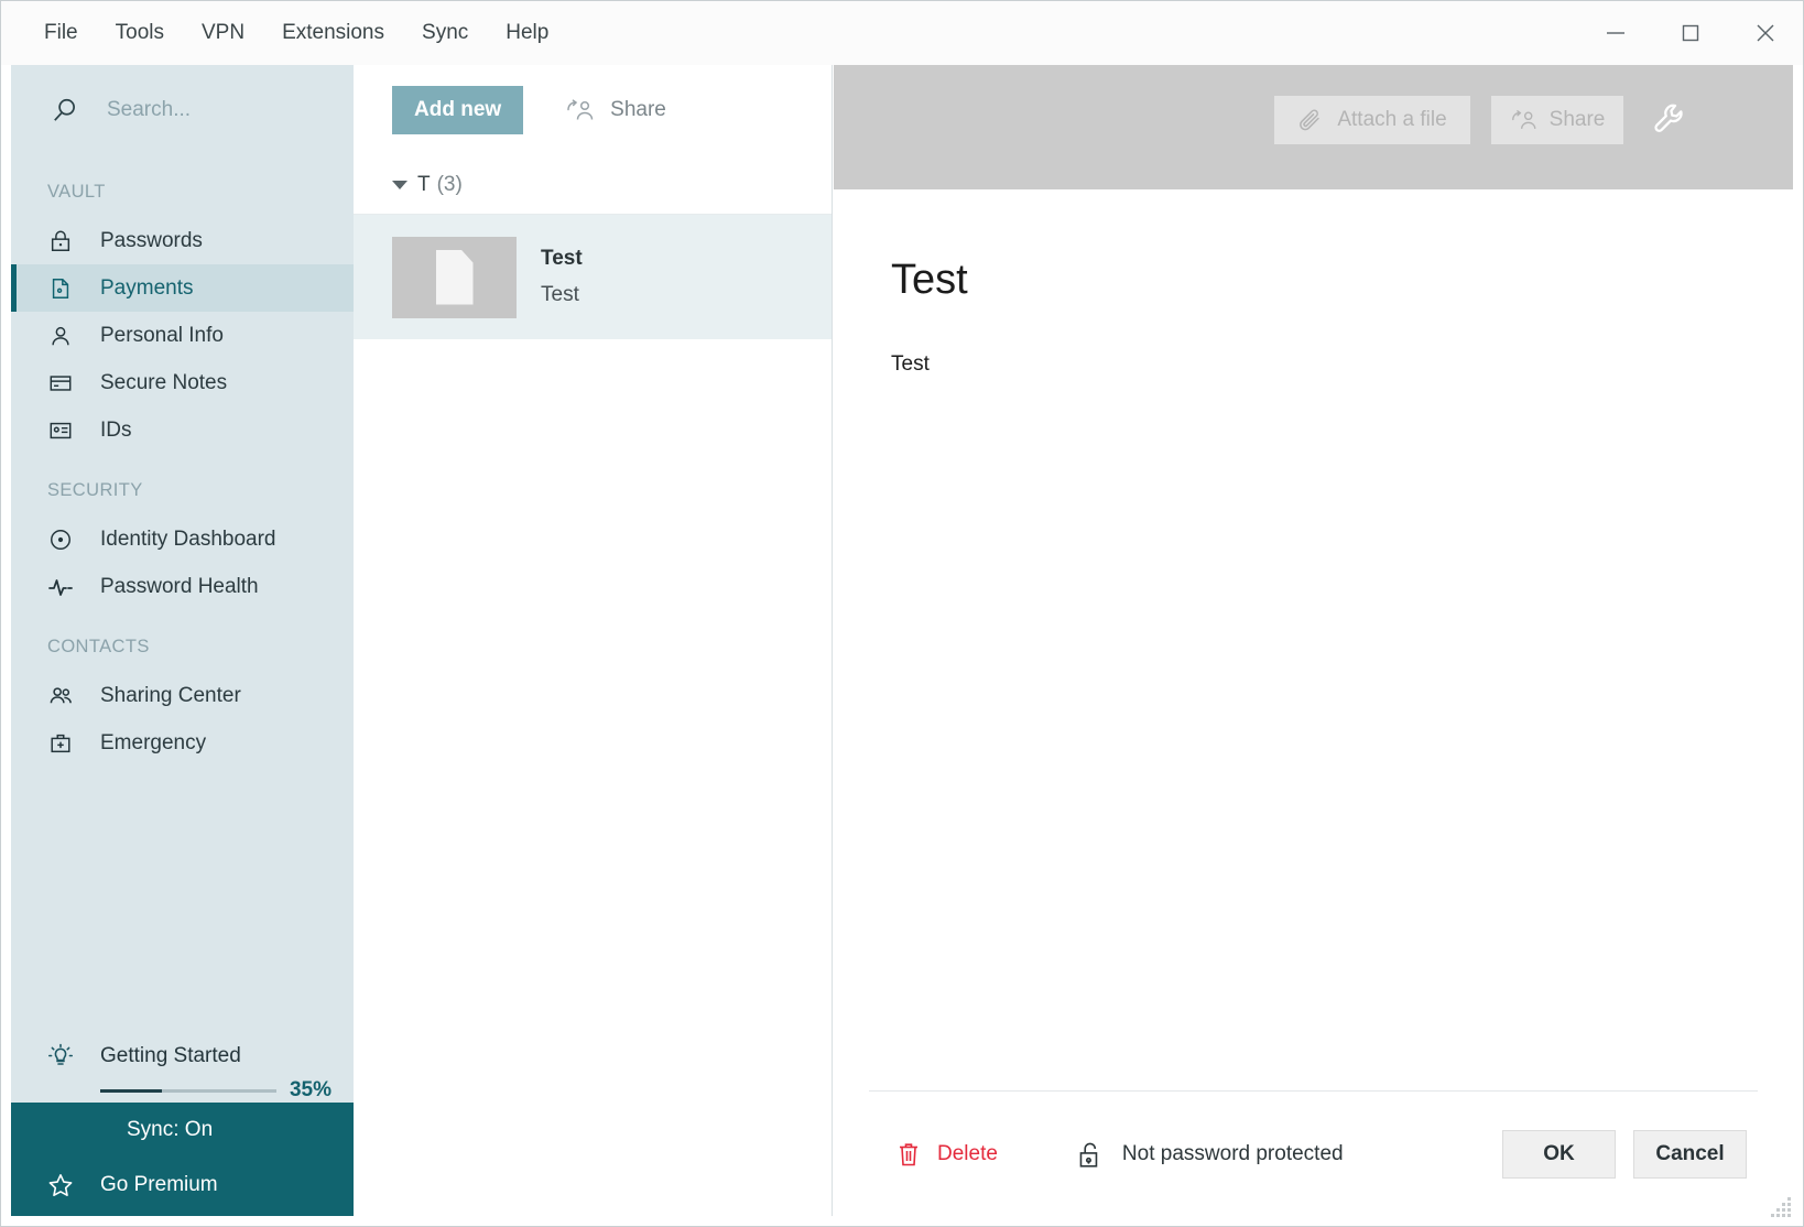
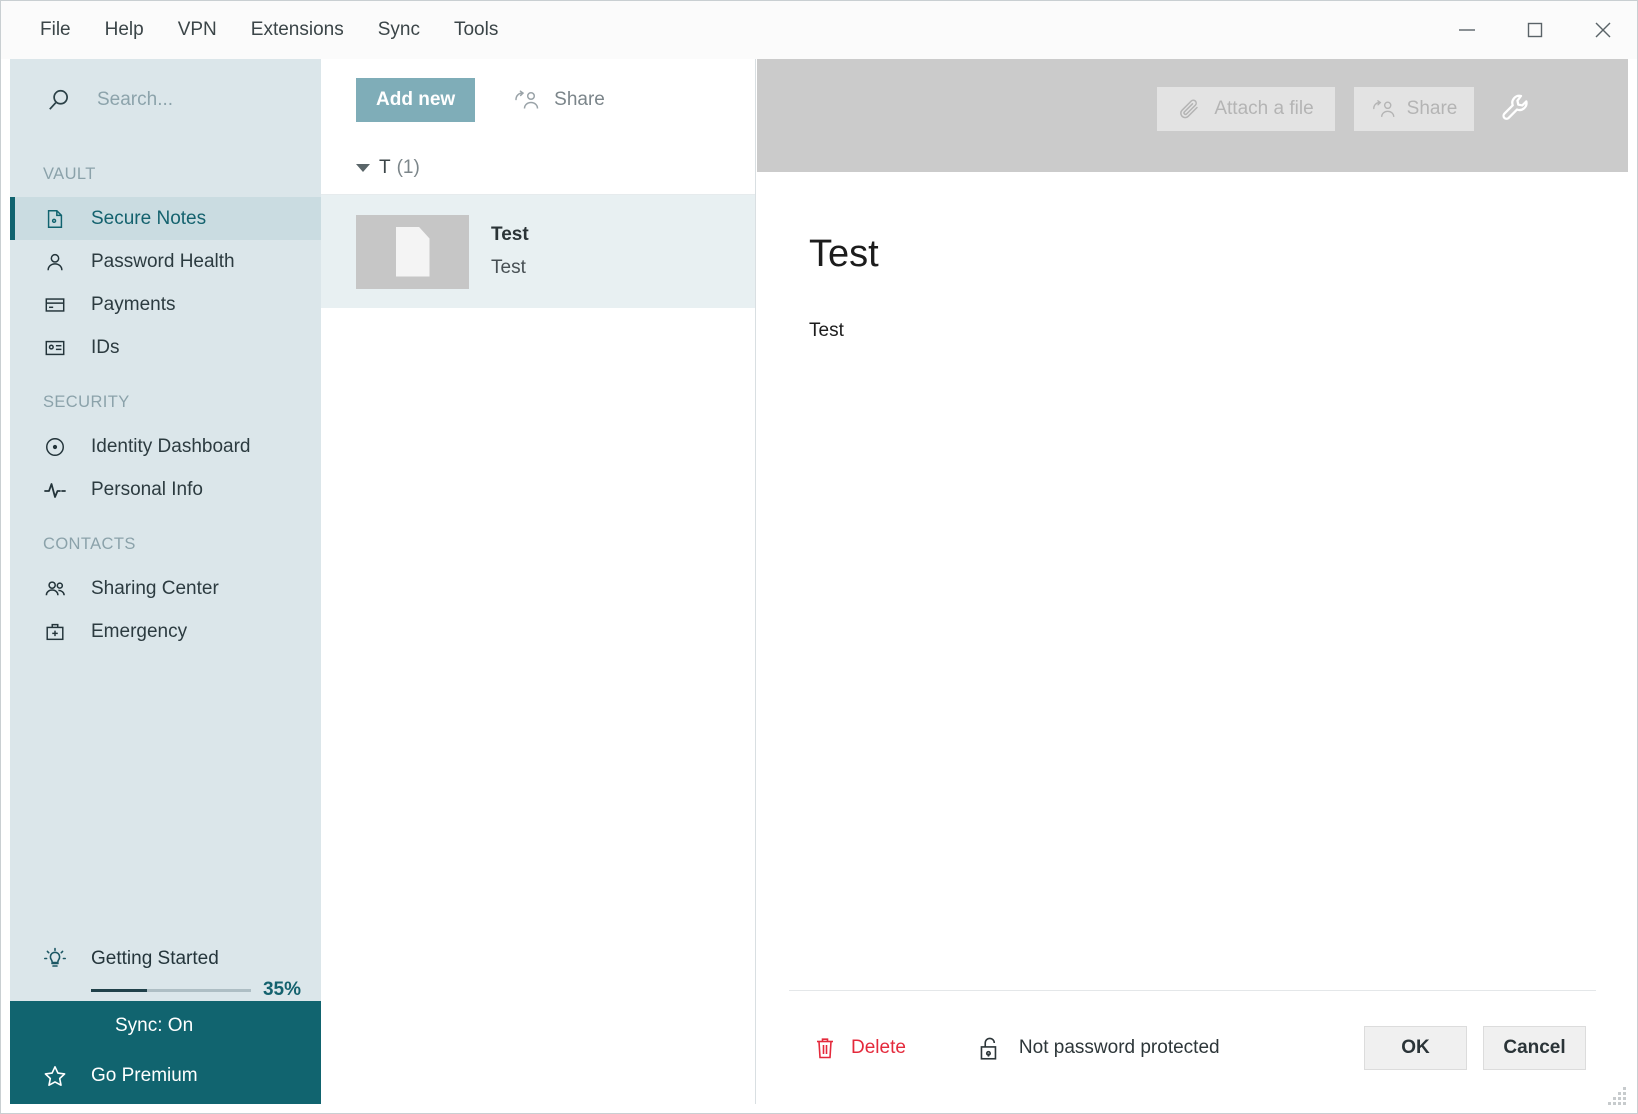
  File
- Tools
+ Help
  VPN
  Extensions
  Sync
- Help
+ Tools
  Search...
  VAULT
- Passwords
- Payments
+ Secure Notes
- Personal Info
+ Password Health
- Secure Notes
+ Payments
  IDs
  SECURITY
  Identity Dashboard
- Password Health
+ Personal Info
  CONTACTS
  Sharing Center
  Emergency
  Getting Started
  35%
  Sync: On
  Go Premium
  Add new
  Share
  T
- (3)
+ (1)
  Test
  Test
  Attach a file
  Share
  Test
  Test
  Delete
  Not password protected
  OK
  Cancel
